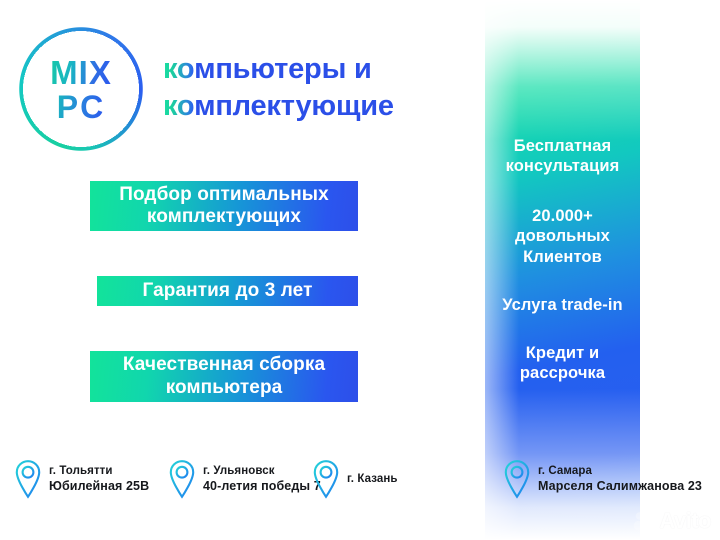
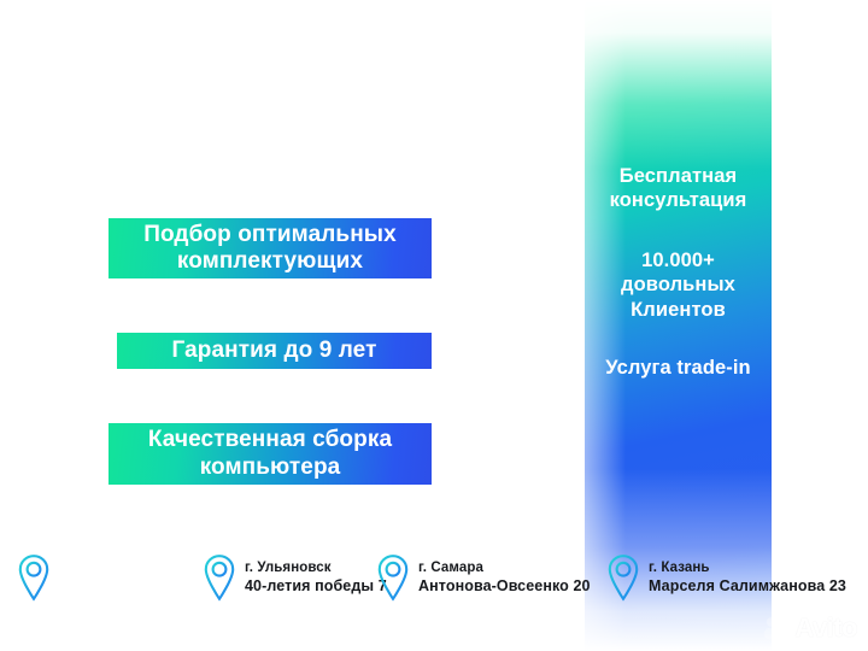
  Бесплатная консультация
- 20.000+ довольных Клиентов
+ 10.000+ довольных Клиентов
  Услуга trade-in
- Кредит и рассрочка
- MIX
- PC
- компьютеры и
- комплектующие
  Подбор оптимальных комплектующих
- Гарантия до 3 лет
+ Гарантия до 9 лет
  Качественная сборка компьютера
- г. Тольятти
- Юбилейная 25В
  г. Ульяновск
  40-летия победы 7
- г. Казань
+ г. Самара
+ Антонова-Овсеенко 20
- г. Самара
+ г. Казань
  Марселя Салимжанова 23
